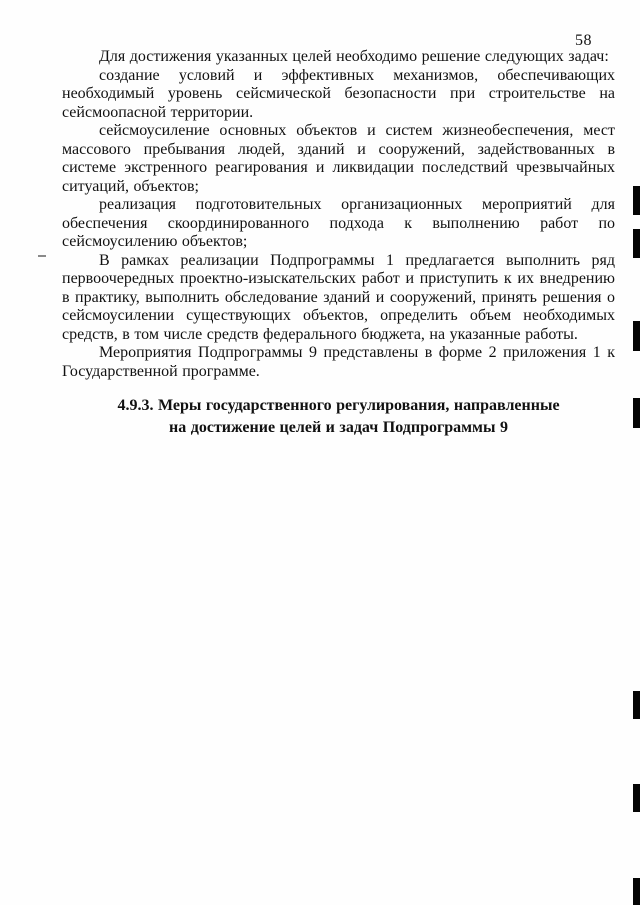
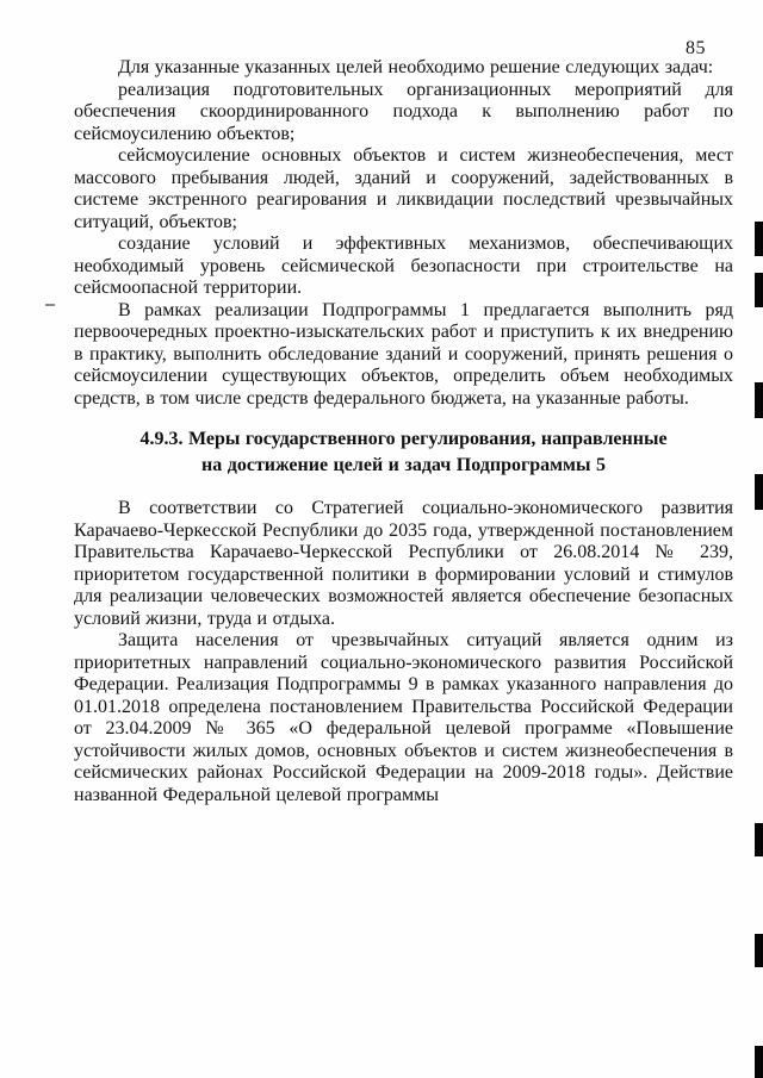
- 58
+ 85
- Для достижения указанных целей необходимо решение следующих задач:
+ Для указанные указанных целей необходимо решение следующих задач:
- создание условий и эффективных механизмов, обеспечивающих необходимый уровень сейсмической безопасности при строительстве на сейсмоопасной территории.
+ реализация подготовительных организационных мероприятий для обеспечения скоординированного подхода к выполнению работ по сейсмоусилению объектов;
  сейсмоусиление основных объектов и систем жизнеобеспечения, мест массового пребывания людей, зданий и сооружений, задействованных в системе экстренного реагирования и ликвидации последствий чрезвычайных ситуаций, объектов;
- реализация подготовительных организационных мероприятий для обеспечения скоординированного подхода к выполнению работ по сейсмоусилению объектов;
+ создание условий и эффективных механизмов, обеспечивающих необходимый уровень сейсмической безопасности при строительстве на сейсмоопасной территории.
  В рамках реализации Подпрограммы 1 предлагается выполнить ряд первоочередных проектно-изыскательских работ и приступить к их внедрению в практику, выполнить обследование зданий и сооружений, принять решения о сейсмоусилении существующих объектов, определить объем необходимых средств, в том числе средств федерального бюджета, на указанные работы.
- Мероприятия Подпрограммы 9 представлены в форме 2 приложения 1 к Государственной программе.
  4.9.3. Меры государственного регулирования, направленные
- на достижение целей и задач Подпрограммы 9
+ на достижение целей и задач Подпрограммы 5
+ В соответствии со Стратегией социально-экономического развития Карачаево-Черкесской Республики до 2035 года, утвержденной постановлением Правительства Карачаево-Черкесской Республики от 26.08.2014 № 239, приоритетом государственной политики в формировании условий и стимулов для реализации человеческих возможностей является обеспечение безопасных условий жизни, труда и отдыха.
+ Защита населения от чрезвычайных ситуаций является одним из приоритетных направлений социально-экономического развития Российской Федерации. Реализация Подпрограммы 9 в рамках указанного направления до 01.01.2018 определена постановлением Правительства Российской Федерации от 23.04.2009 № 365 «О федеральной целевой программе «Повышение устойчивости жилых домов, основных объектов и систем жизнеобеспечения в сейсмических районах Российской Федерации на 2009-2018 годы». Действие названной Федеральной целевой программы
